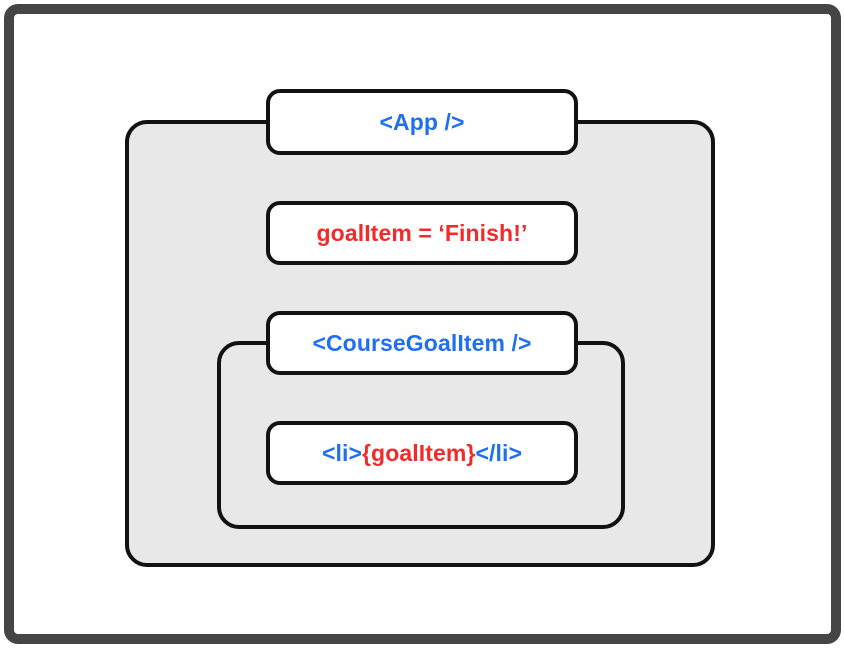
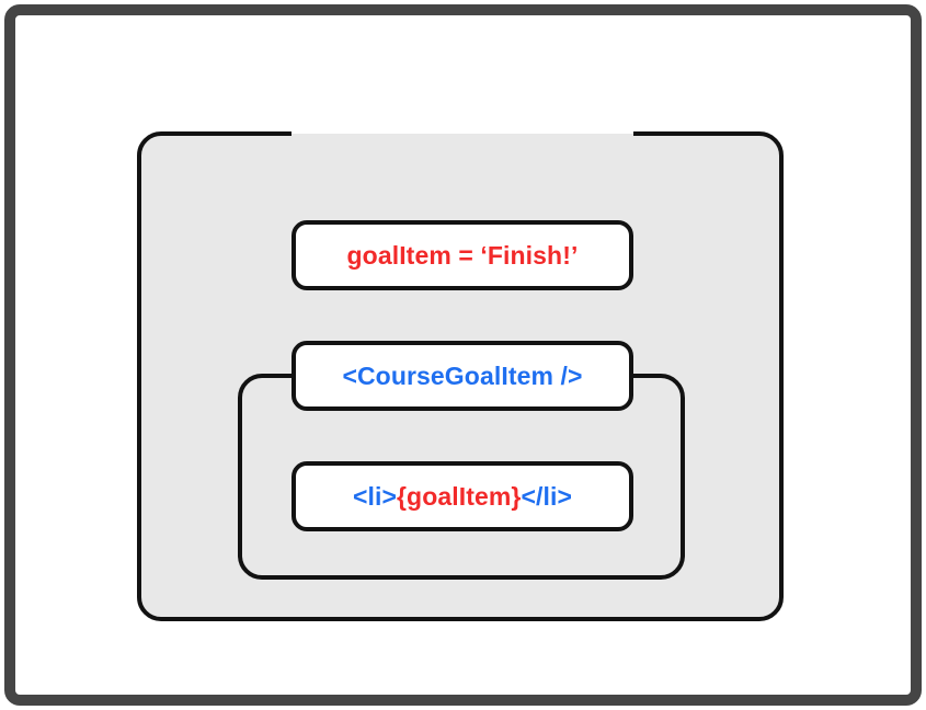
- <App />
  goalItem = ‘Finish!’
  <CourseGoalItem />
  <li>{goalItem}</li>
